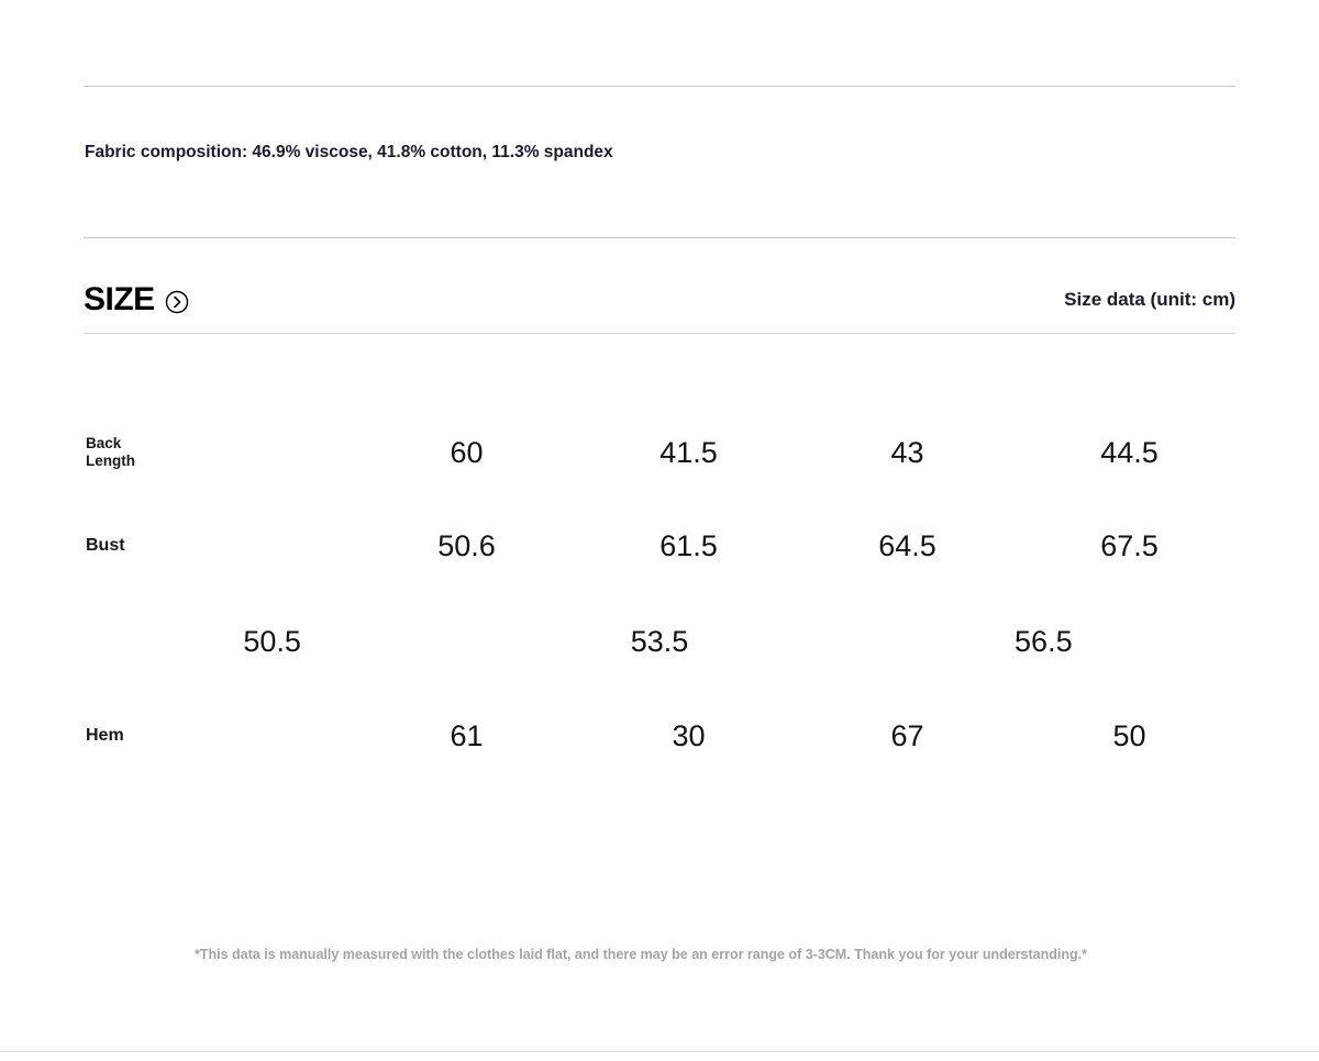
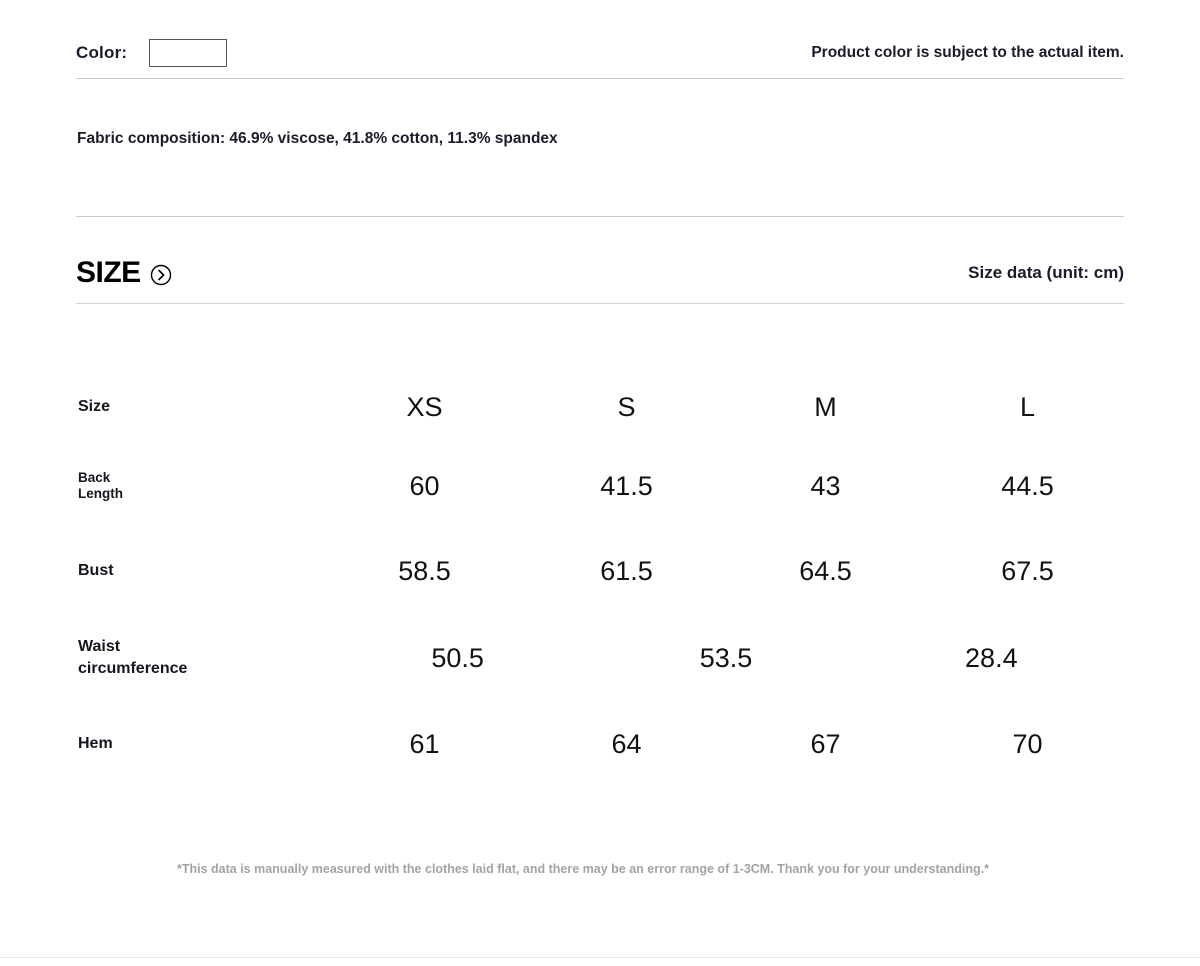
+ Color:
+ Product color is subject to the actual item.
  Fabric composition: 46.9% viscose, 41.8% cotton, 11.3% spandex
  SIZE
  Size data (unit: cm)
+ Size
+ XS
+ S
+ M
+ L
  Back
  Length
  60
  41.5
  43
  44.5
  Bust
- 50.6
+ 58.5
  61.5
  64.5
  67.5
+ Waist
+ circumference
  50.5
  53.5
- 56.5
+ 28.4
  Hem
  61
- 30
+ 64
  67
- 50
+ 70
- *This data is manually measured with the clothes laid flat, and there may be an error range of 3-3CM. Thank you for your understanding.*
+ *This data is manually measured with the clothes laid flat, and there may be an error range of 1-3CM. Thank you for your understanding.*
